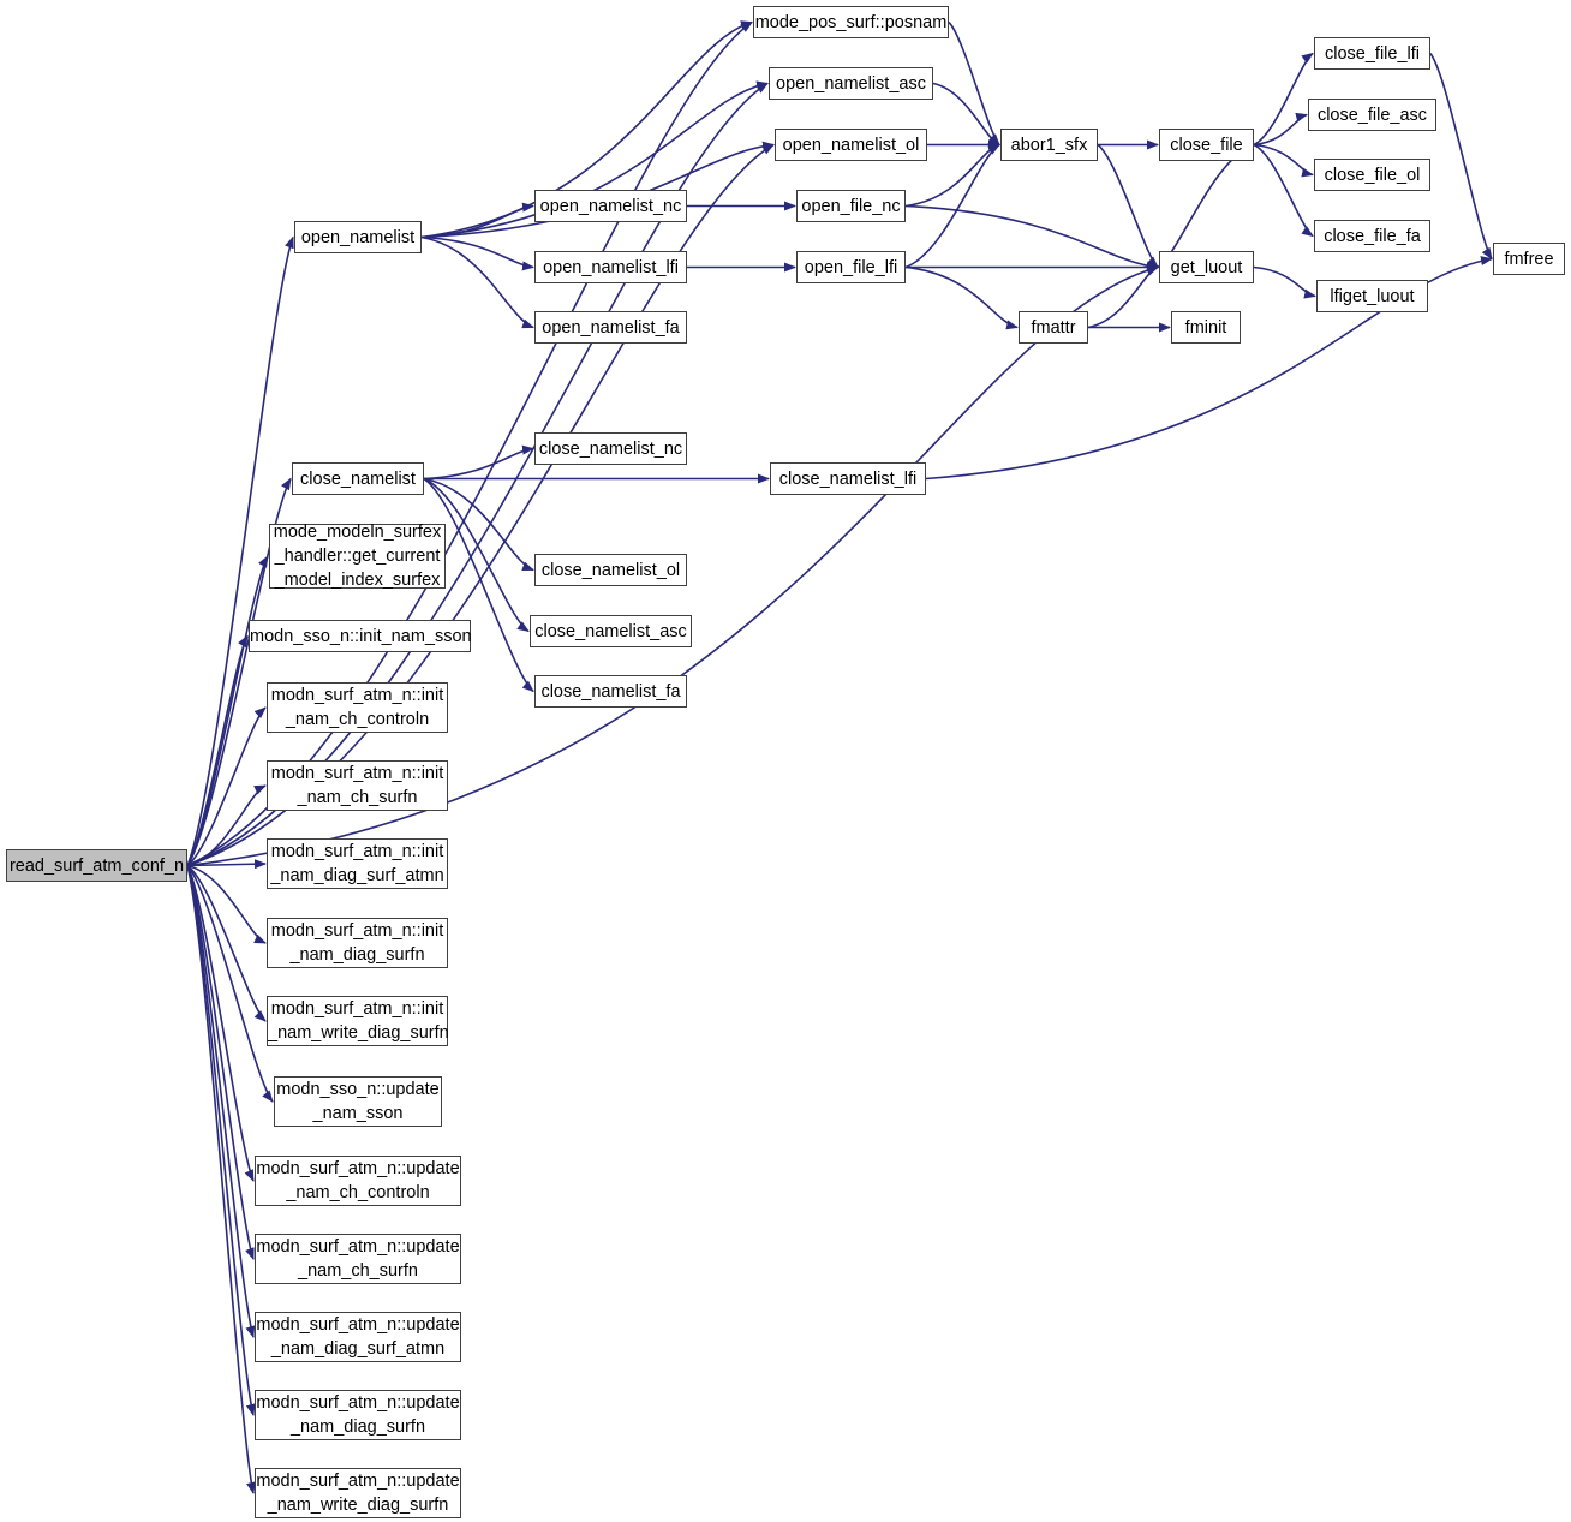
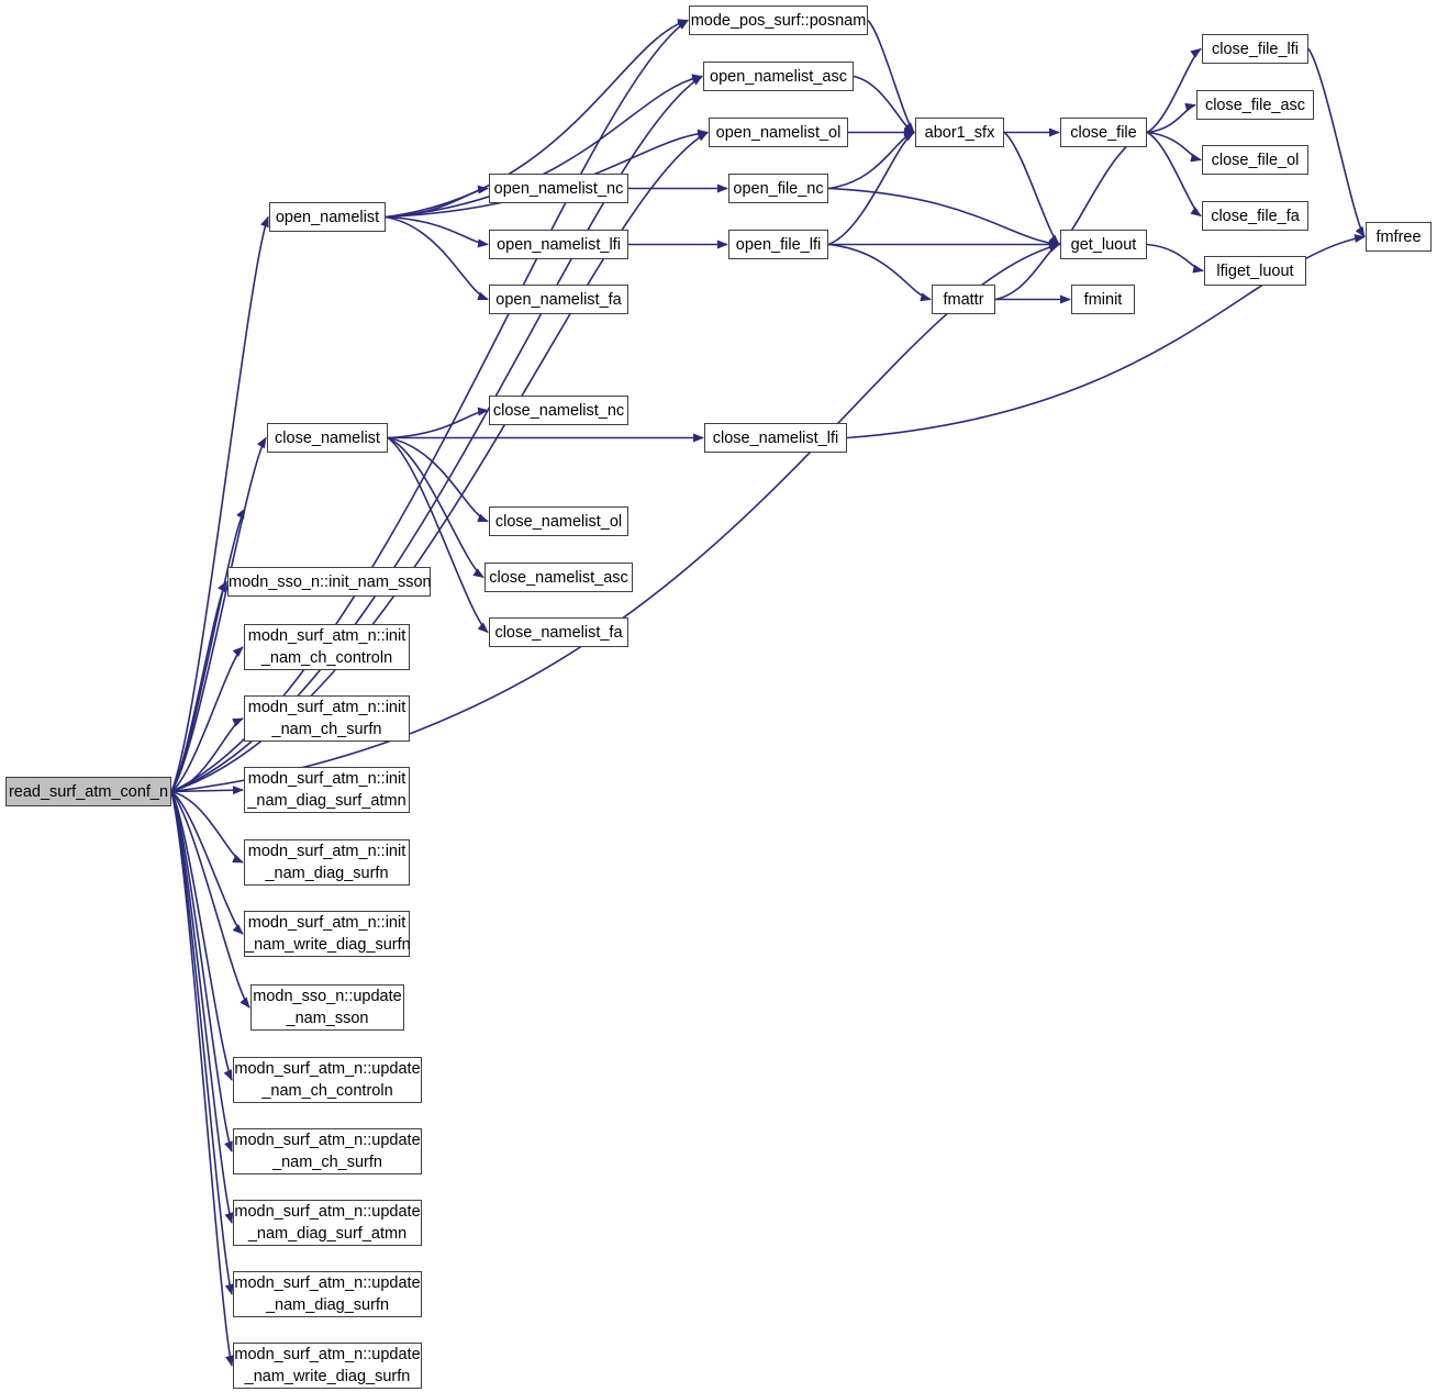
  read_surf_atm_conf_n
  mode_pos_surf::posnam
  open_namelist_asc
  open_namelist_ol
  open_namelist
  open_namelist_nc
  open_namelist_lfi
  open_namelist_fa
  open_file_nc
  open_file_lfi
  abor1_sfx
  close_file
  get_luout
  fmattr
  fminit
  close_file_lfi
  close_file_asc
  close_file_ol
  close_file_fa
  lfiget_luout
  fmfree
  close_namelist_nc
  close_namelist
  close_namelist_lfi
  close_namelist_ol
  close_namelist_asc
  close_namelist_fa
- mode_modeln_surfex
- _handler::get_current
- _model_index_surfex
  modn_sso_n::init_nam_sson
  modn_surf_atm_n::init
  _nam_ch_controln
  modn_surf_atm_n::init
  _nam_ch_surfn
  modn_surf_atm_n::init
  _nam_diag_surf_atmn
  modn_surf_atm_n::init
  _nam_diag_surfn
  modn_surf_atm_n::init
  _nam_write_diag_surfn
  modn_sso_n::update
  _nam_sson
  modn_surf_atm_n::update
  _nam_ch_controln
  modn_surf_atm_n::update
  _nam_ch_surfn
  modn_surf_atm_n::update
  _nam_diag_surf_atmn
  modn_surf_atm_n::update
  _nam_diag_surfn
  modn_surf_atm_n::update
  _nam_write_diag_surfn
